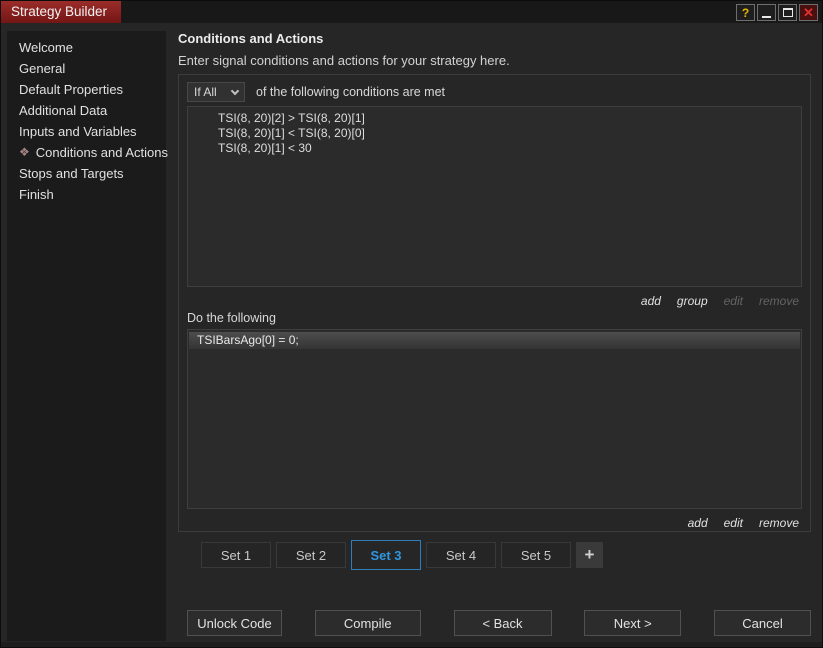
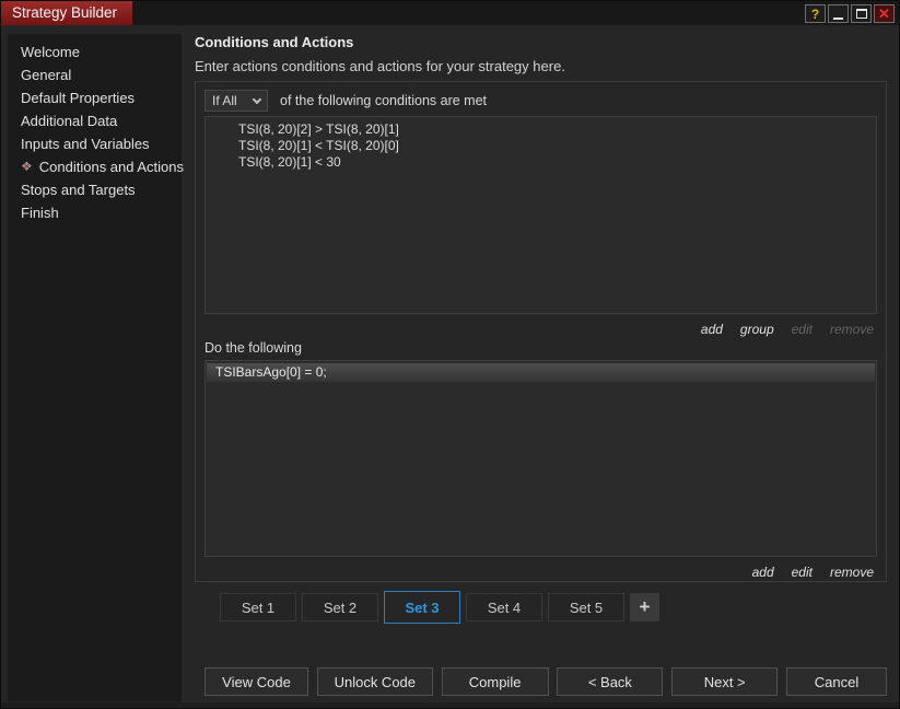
  Strategy Builder
  ?
  ✕
  Welcome
  General
  Default Properties
  Additional Data
  Inputs and Variables
  ❖
  Conditions and Actions
  Stops and Targets
  Finish
  Conditions and Actions
- Enter signal conditions and actions for your strategy here.
+ Enter actions conditions and actions for your strategy here.
  If All
  of the following conditions are met
  TSI(8, 20)[2] > TSI(8, 20)[1]
  TSI(8, 20)[1] < TSI(8, 20)[0]
  TSI(8, 20)[1] < 30
  add
  group
  edit
  remove
  Do the following
  TSIBarsAgo[0] = 0;
  add
  edit
  remove
  Set 1
  Set 2
  Set 3
  Set 4
  Set 5
  +
+ View Code
  Unlock Code
  Compile
  < Back
  Next >
  Cancel
